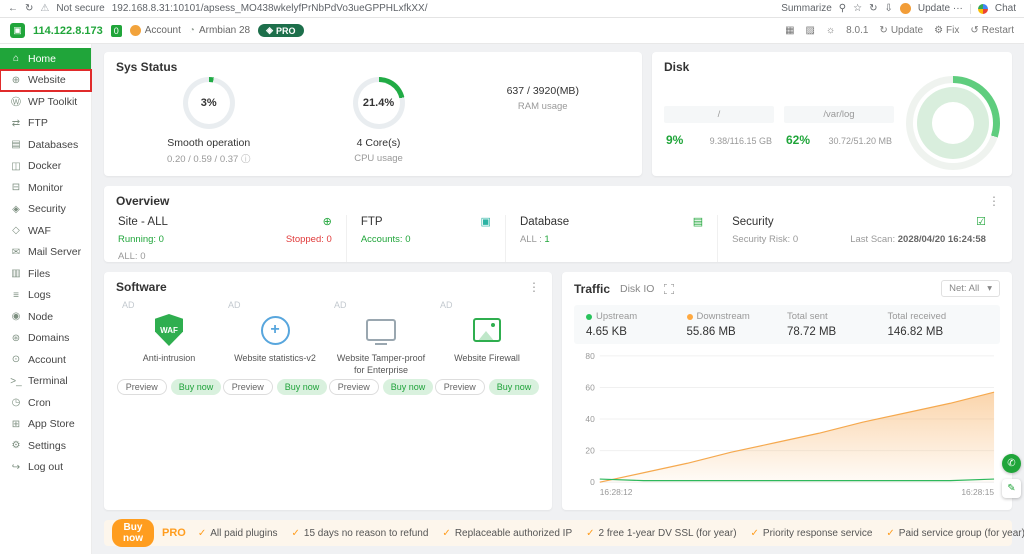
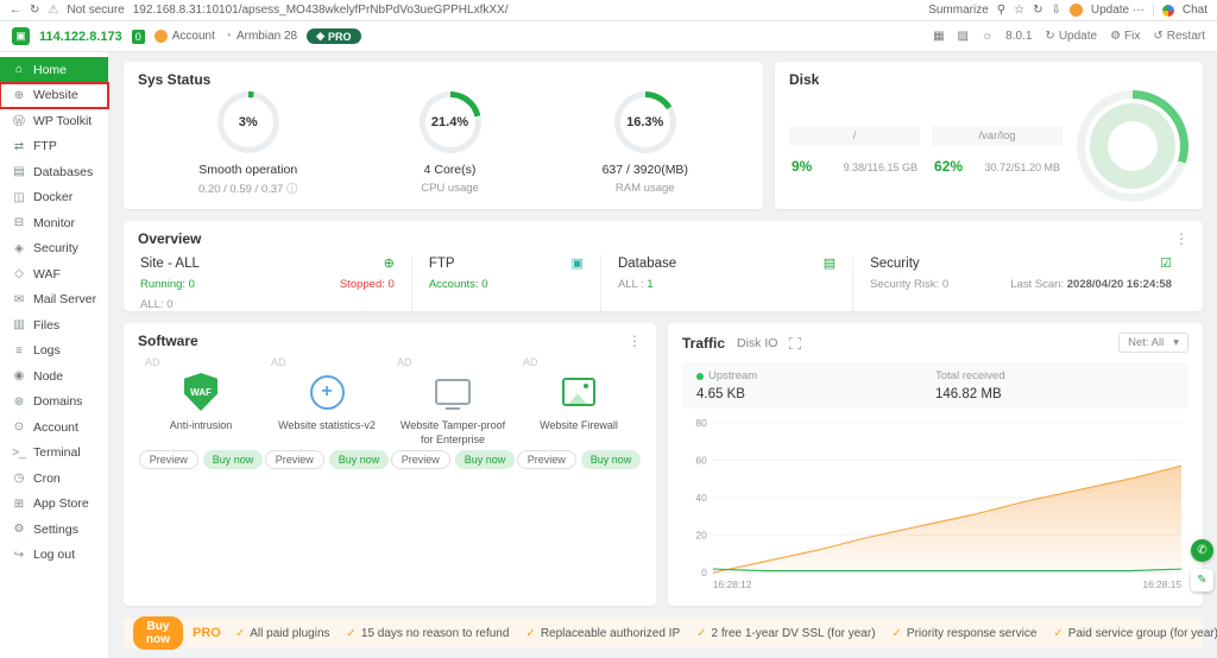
  ←
  ↻
  ⚠
  Not secure
  192.168.8.31:10101/apsess_MO438wkelyfPrNbPdVo3ueGPPHLxfkXX/
  Summarize
  ⚲
  ☆
  ↻
  ⇩
  Update ···
  Chat
  ▣
  114.122.8.173
  0
  Account
  ◔
  Armbian 28
  ◈
  PRO
  ▦
  ▨
  ☼
  8.0.1
  ↻
  Update
  ⚙
  Fix
  ↺
  Restart
  ⌂
  Home
  ⊕
  Website
  Ⓦ
  WP Toolkit
  ⇄
  FTP
  ▤
  Databases
  ◫
  Docker
  ⊟
  Monitor
  ◈
  Security
  ◇
  WAF
  ✉
  Mail Server
  ▥
  Files
  ≡
  Logs
  ◉
  Node
  ⊛
  Domains
  ⊙
  Account
  >_
  Terminal
  ◷
  Cron
  ⊞
  App Store
  ⚙
  Settings
  ↪
  Log out
  Sys Status
  3%
  Smooth operation
  0.20 / 0.59 / 0.37 ⓘ
  21.4%
  4 Core(s)
  CPU usage
+ 16.3%
  637 / 3920(MB)
  RAM usage
  Disk
  /
  9%
  9.38/116.15 GB
  /var/log
  62%
  30.72/51.20 MB
  Overview
  ⋮
  Site - ALL
  ⊕
  Running: 0
  Stopped: 0
  ALL: 0
  FTP
  ▣
  Accounts: 0
  Database
  ▤
  ALL : 1
  Security
  ☑
  Security Risk: 0
  Last Scan: 2028/04/20 16:24:58
  Software
  ⋮
  AD
  WAF
  Anti-intrusion
  Preview
  Buy now
  AD
  +
  Website statistics-v2
  Preview
  Buy now
  AD
  Website Tamper-proof for Enterprise
  Preview
  Buy now
  AD
  Website Firewall
  Preview
  Buy now
  Traffic
  Disk IO
  Net: All
  ▾
  Upstream
  4.65 KB
- Downstream
- 55.86 MB
- Total sent
- 78.72 MB
  Total received
  146.82 MB
  0
  20
  40
  60
  80
  16:28:12
  16:28:15
  Buy now
  PRO
  ✓
  All paid plugins
  ✓
  15 days no reason to refund
  ✓
  Replaceable authorized IP
  ✓
  2 free 1-year DV SSL (for year)
  ✓
  Priority response service
  ✓
  Paid service group (for year)
  ✆
  ✎
